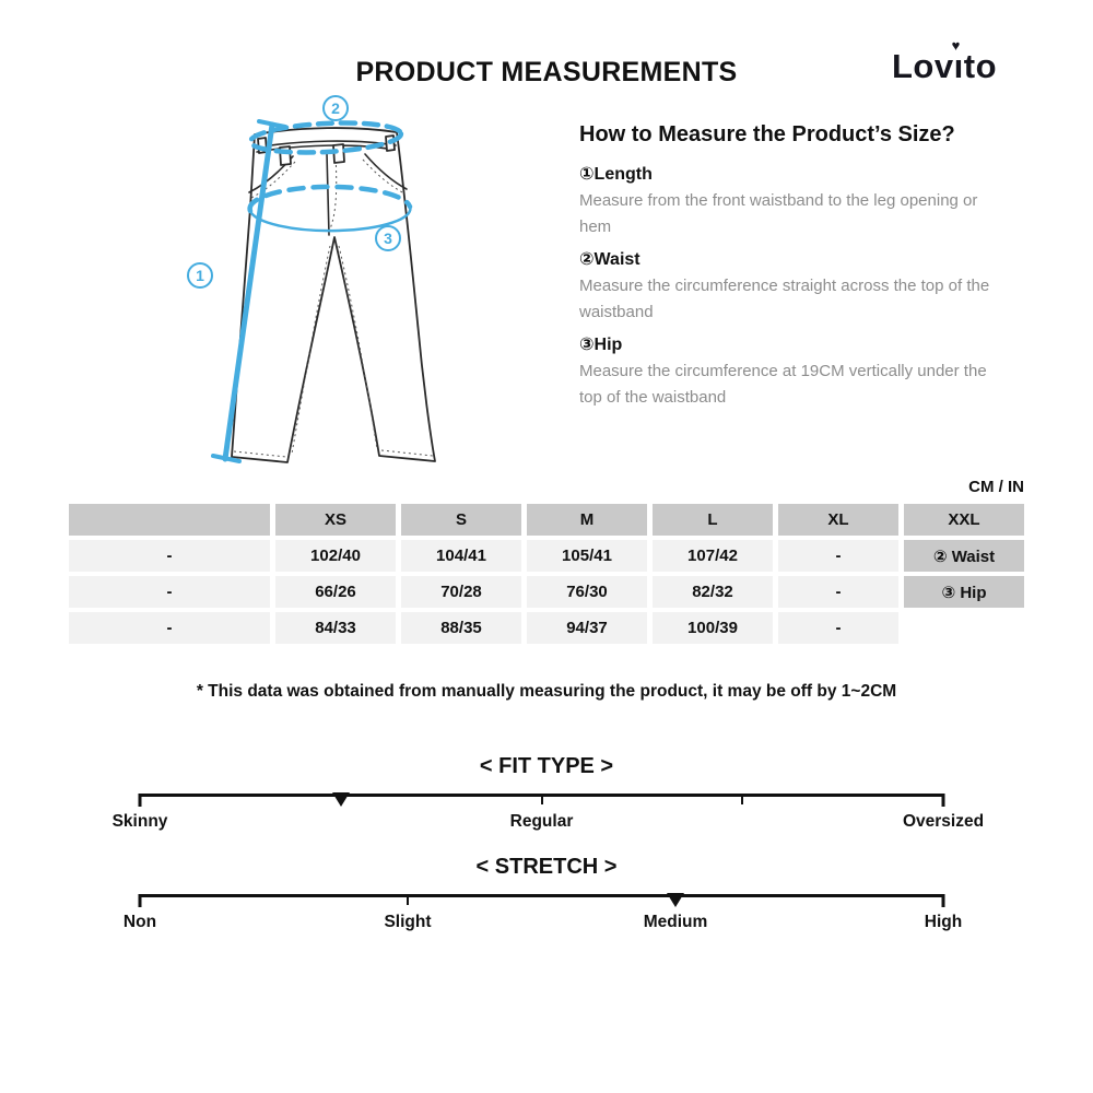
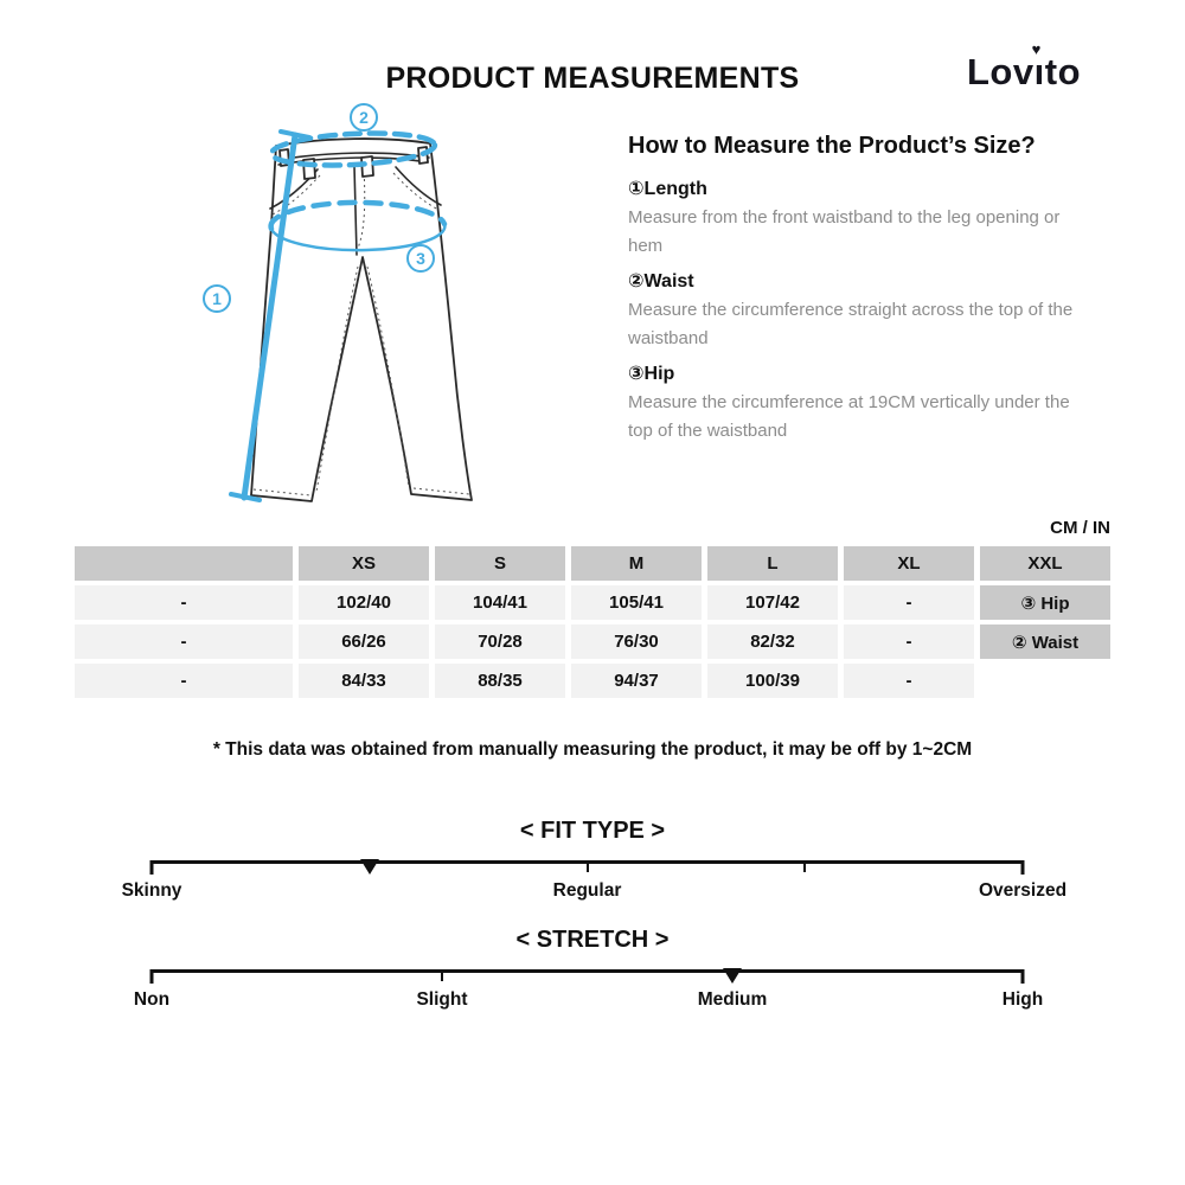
  PRODUCT MEASUREMENTS
  Lovı
  ♥
  to
  1
  2
  3
  How to Measure the Product’s Size?
  ①Length
  Measure from the front waistband to the leg opening or hem
  ②Waist
  Measure the circumference straight across the top of the waistband
  ③Hip
  Measure the circumference at 19CM vertically under the top of the waistband
  CM / IN
  XS
  S
  M
  L
  XL
  XXL
  -
  102/40
  104/41
  105/41
  107/42
  -
- ② Waist
+ ③ Hip
  -
  66/26
  70/28
  76/30
  82/32
  -
- ③ Hip
+ ② Waist
  -
  84/33
  88/35
  94/37
  100/39
  -
  * This data was obtained from manually measuring the product, it may be off by 1~2CM
  < FIT TYPE >
  Skinny
  Regular
  Oversized
  < STRETCH >
  Non
  Slight
  Medium
  High
